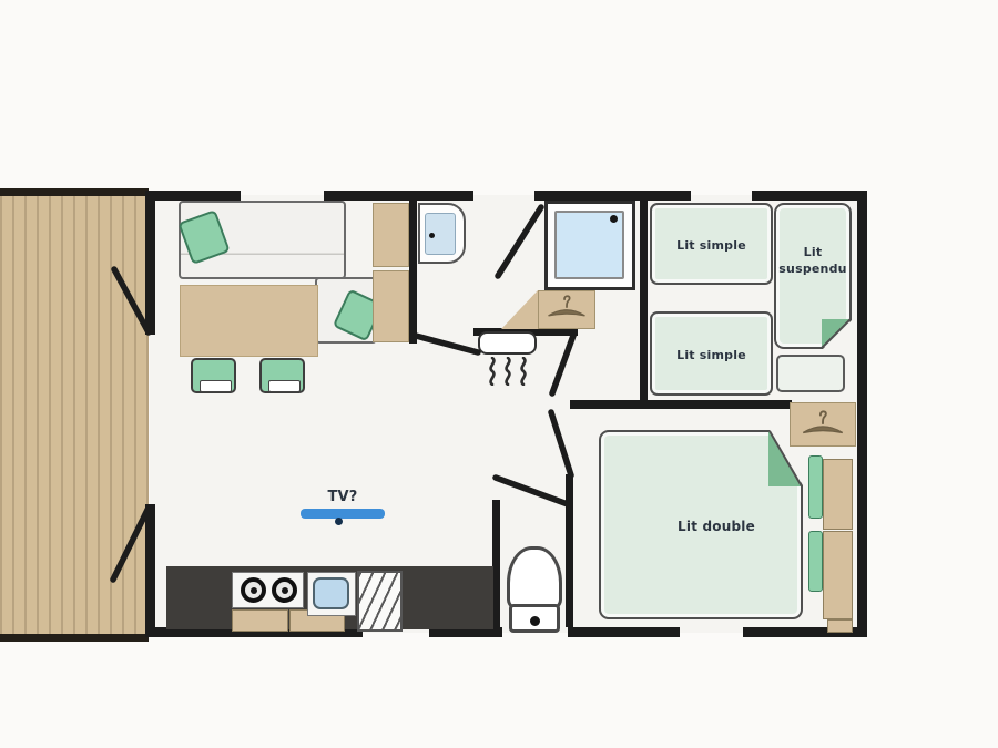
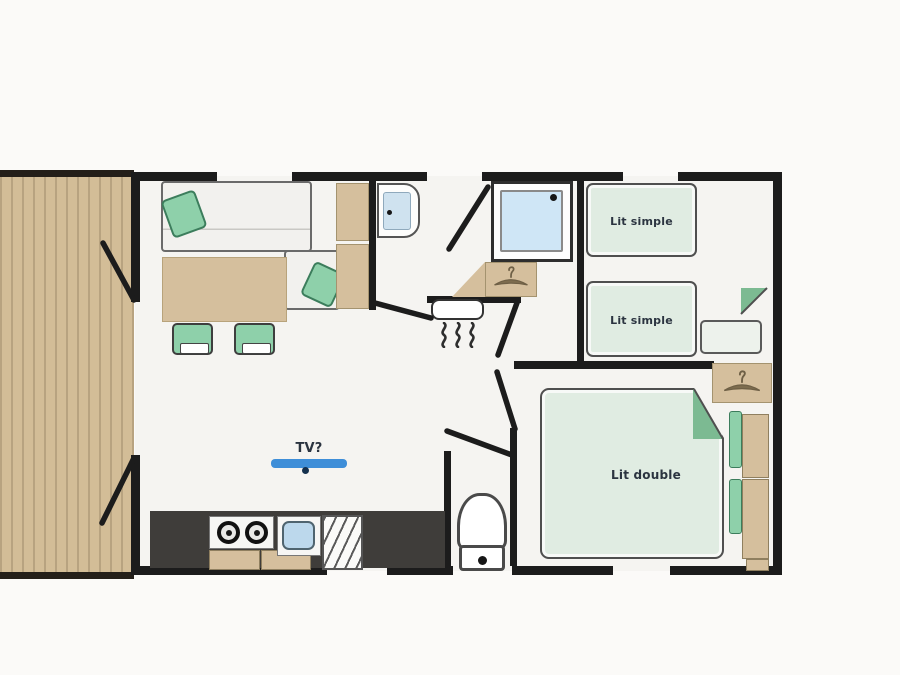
  TV?
  Lit simple
  Lit simple
- Lit
- suspendu
  Lit double
